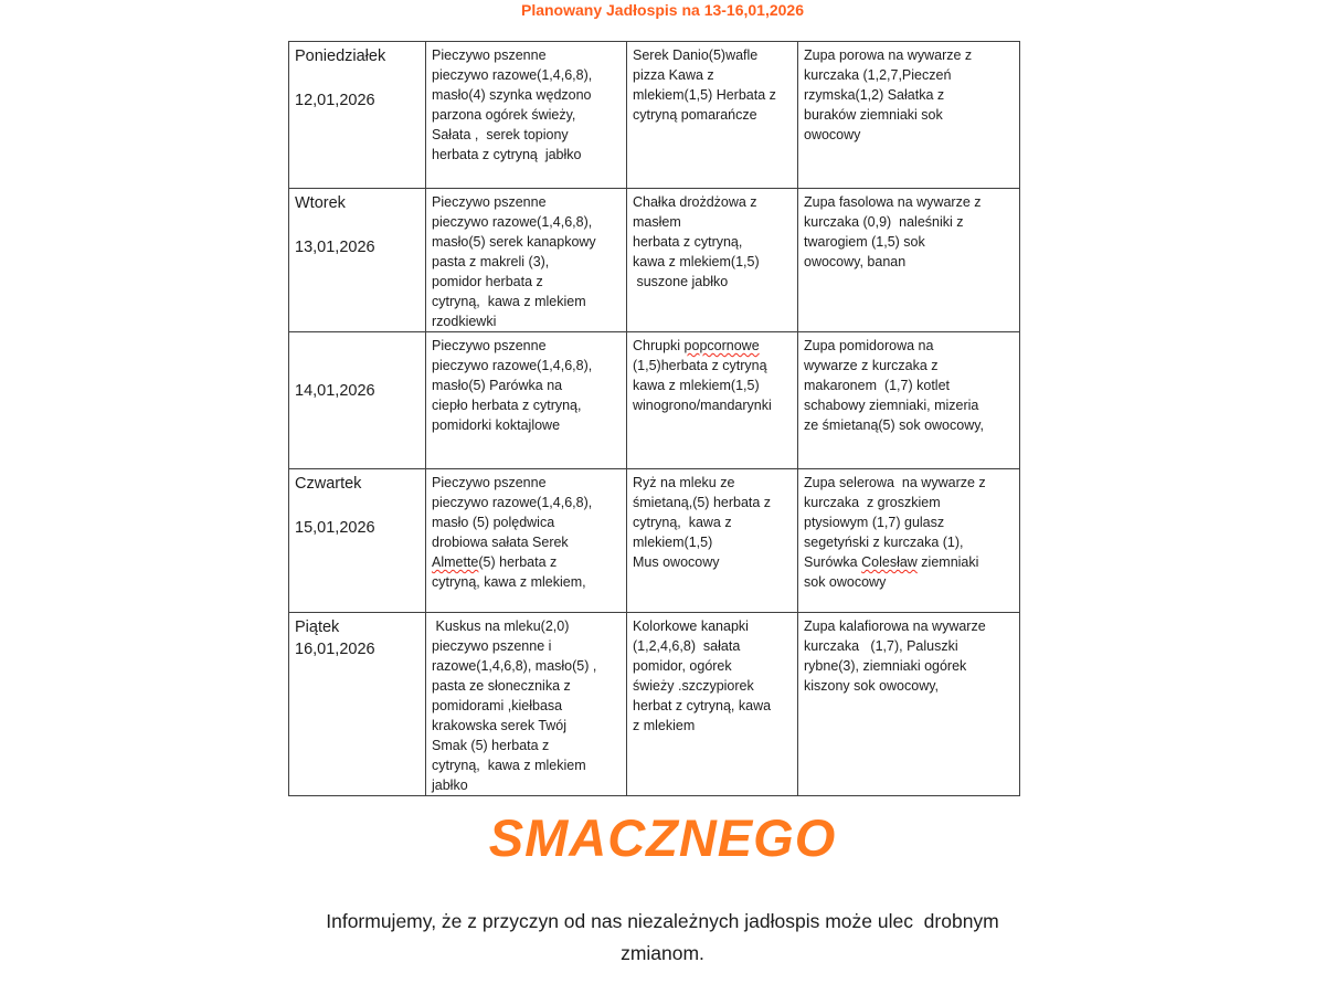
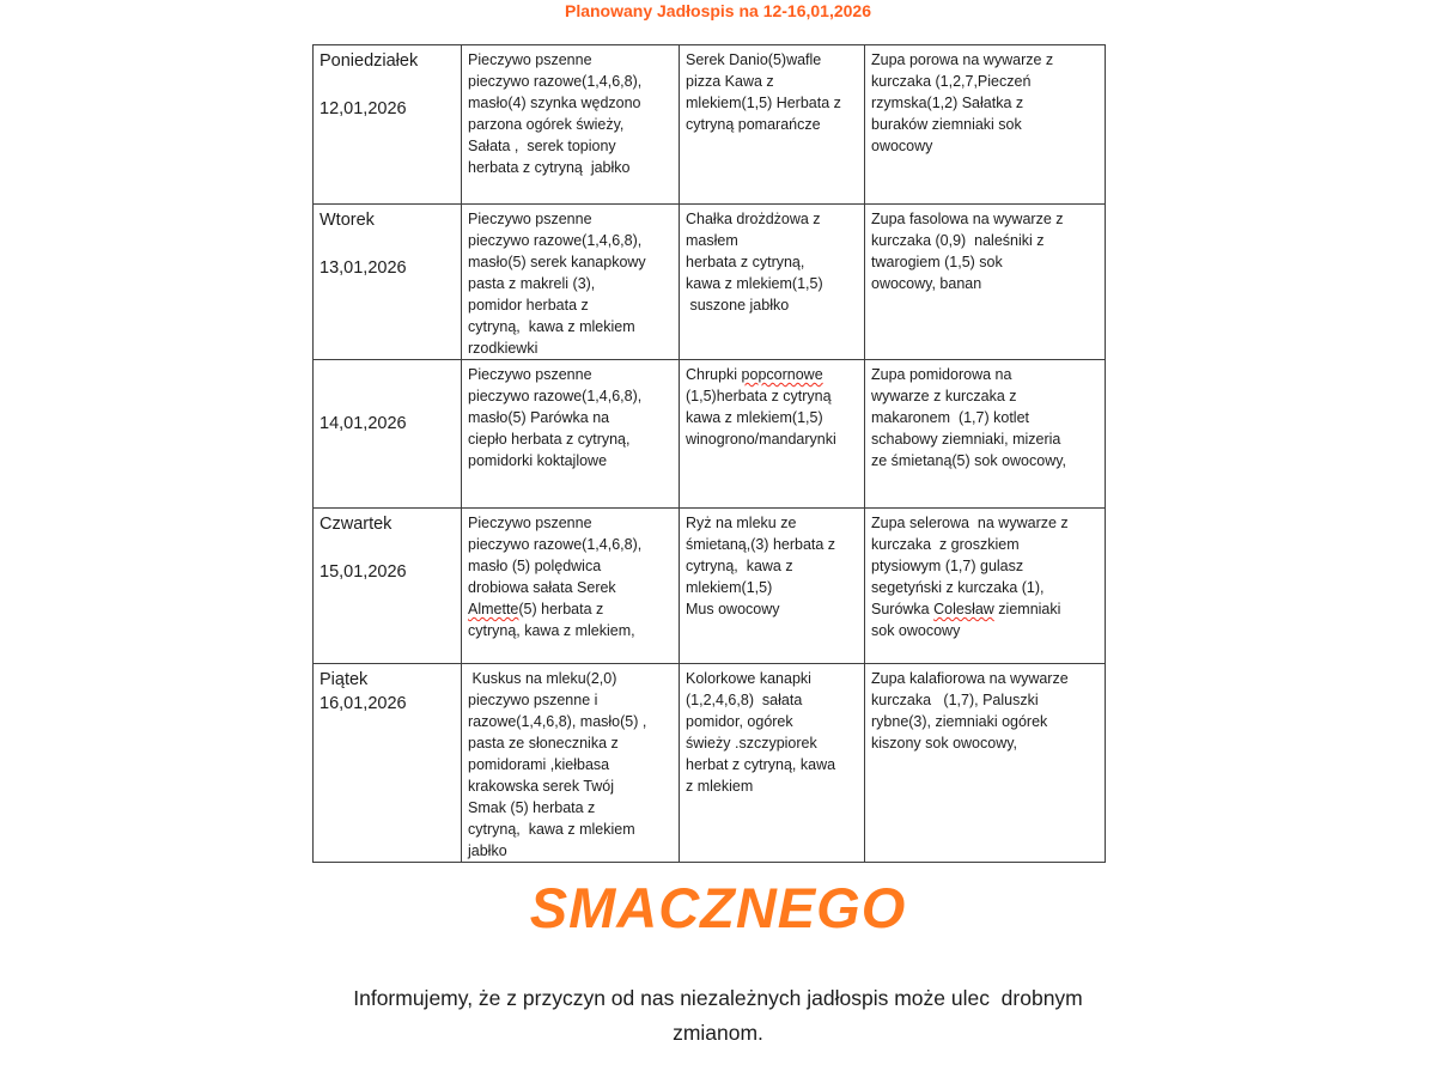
- Planowany Jadłospis na 13-16,01,2026
+ Planowany Jadłospis na 12-16,01,2026
  Poniedziałek 12,01,2026	Pieczywo pszenne pieczywo razowe(1,4,6,8), masło(4) szynka wędzono parzona ogórek świeży, Sałata , serek topiony herbata z cytryną jabłko	Serek Danio(5)wafle pizza Kawa z mlekiem(1,5) Herbata z cytryną pomarańcze	Zupa porowa na wywarze z kurczaka (1,2,7,Pieczeń rzymska(1,2) Sałatka z buraków ziemniaki sok owocowy
  Wtorek 13,01,2026	Pieczywo pszenne pieczywo razowe(1,4,6,8), masło(5) serek kanapkowy pasta z makreli (3), pomidor herbata z cytryną, kawa z mlekiem rzodkiewki	Chałka drożdżowa z masłem herbata z cytryną, kawa z mlekiem(1,5) suszone jabłko	Zupa fasolowa na wywarze z kurczaka (0,9) naleśniki z twarogiem (1,5) sok owocowy, banan
  14,01,2026	Pieczywo pszenne pieczywo razowe(1,4,6,8), masło(5) Parówka na ciepło herbata z cytryną, pomidorki koktajlowe	Chrupki popcornowe (1,5)herbata z cytryną kawa z mlekiem(1,5) winogrono/mandarynki	Zupa pomidorowa na wywarze z kurczaka z makaronem (1,7) kotlet schabowy ziemniaki, mizeria ze śmietaną(5) sok owocowy,
- Czwartek 15,01,2026	Pieczywo pszenne pieczywo razowe(1,4,6,8), masło (5) polędwica drobiowa sałata Serek Almette(5) herbata z cytryną, kawa z mlekiem,	Ryż na mleku ze śmietaną,(5) herbata z cytryną, kawa z mlekiem(1,5) Mus owocowy	Zupa selerowa na wywarze z kurczaka z groszkiem ptysiowym (1,7) gulasz segetyński z kurczaka (1), Surówka Colesław ziemniaki sok owocowy
+ Czwartek 15,01,2026	Pieczywo pszenne pieczywo razowe(1,4,6,8), masło (5) polędwica drobiowa sałata Serek Almette(5) herbata z cytryną, kawa z mlekiem,	Ryż na mleku ze śmietaną,(3) herbata z cytryną, kawa z mlekiem(1,5) Mus owocowy	Zupa selerowa na wywarze z kurczaka z groszkiem ptysiowym (1,7) gulasz segetyński z kurczaka (1), Surówka Colesław ziemniaki sok owocowy
  Piątek 16,01,2026	Kuskus na mleku(2,0) pieczywo pszenne i razowe(1,4,6,8), masło(5) , pasta ze słonecznika z pomidorami ,kiełbasa krakowska serek Twój Smak (5) herbata z cytryną, kawa z mlekiem jabłko	Kolorkowe kanapki (1,2,4,6,8) sałata pomidor, ogórek świeży .szczypiorek herbat z cytryną, kawa z mlekiem	Zupa kalafiorowa na wywarze kurczaka (1,7), Paluszki rybne(3), ziemniaki ogórek kiszony sok owocowy,
  SMACZNEGO
  Informujemy, że z przyczyn od nas niezależnych jadłospis może ulec drobnym
  zmianom.
